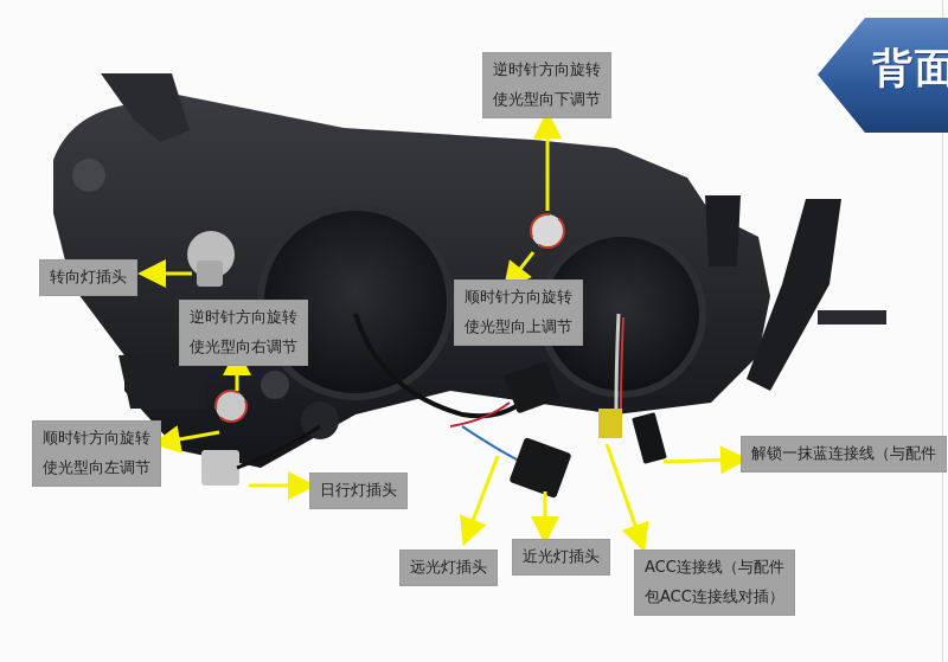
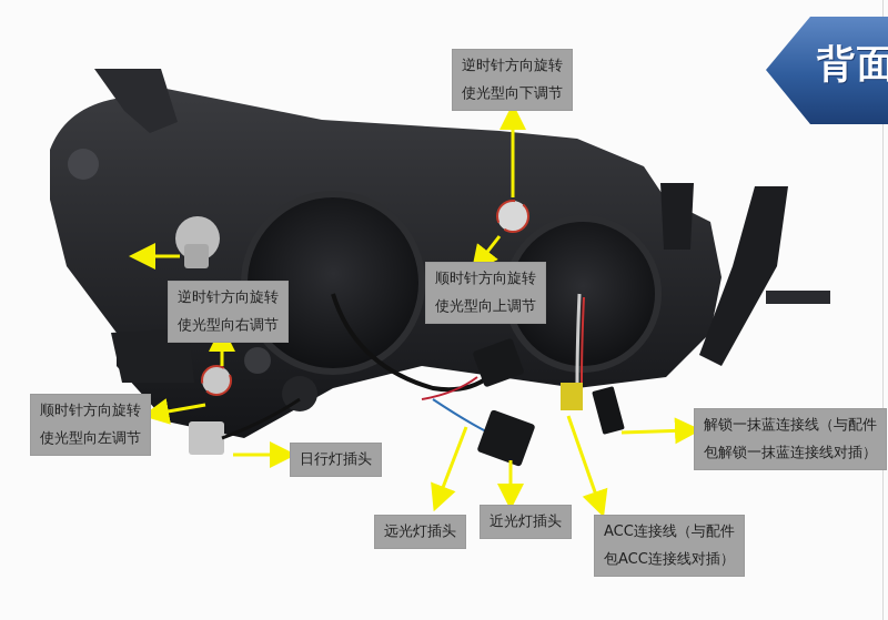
  背面
  逆时针方向旋转
  使光型向下调节
- 转向灯插头
  逆时针方向旋转
  使光型向右调节
  顺时针方向旋转
  使光型向上调节
  顺时针方向旋转
  使光型向左调节
  日行灯插头
  解锁一抹蓝连接线（与配件
+ 包解锁一抹蓝连接线对插）
  远光灯插头
  近光灯插头
  ACC连接线（与配件
  包ACC连接线对插）
